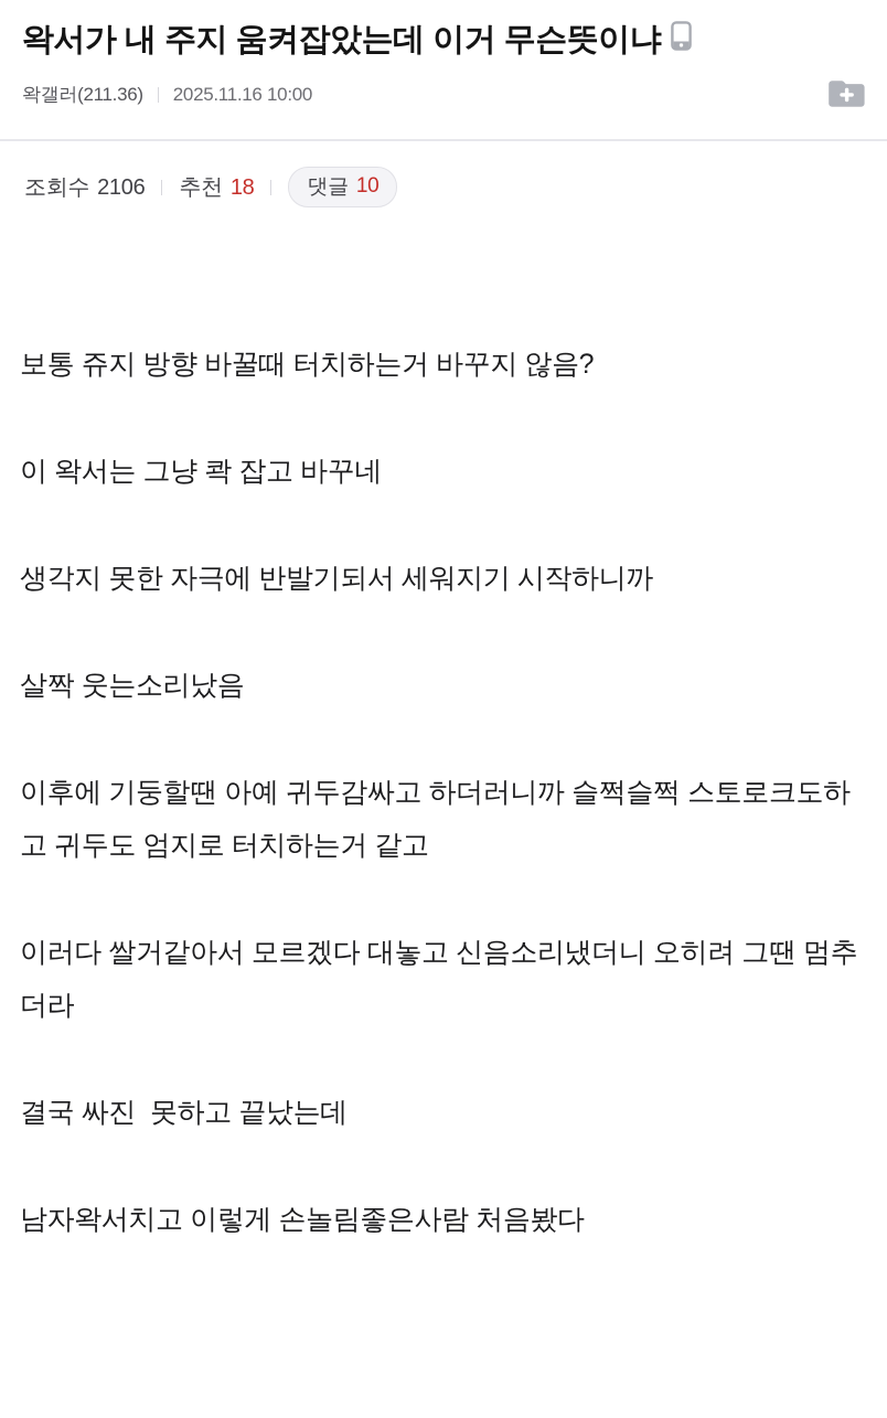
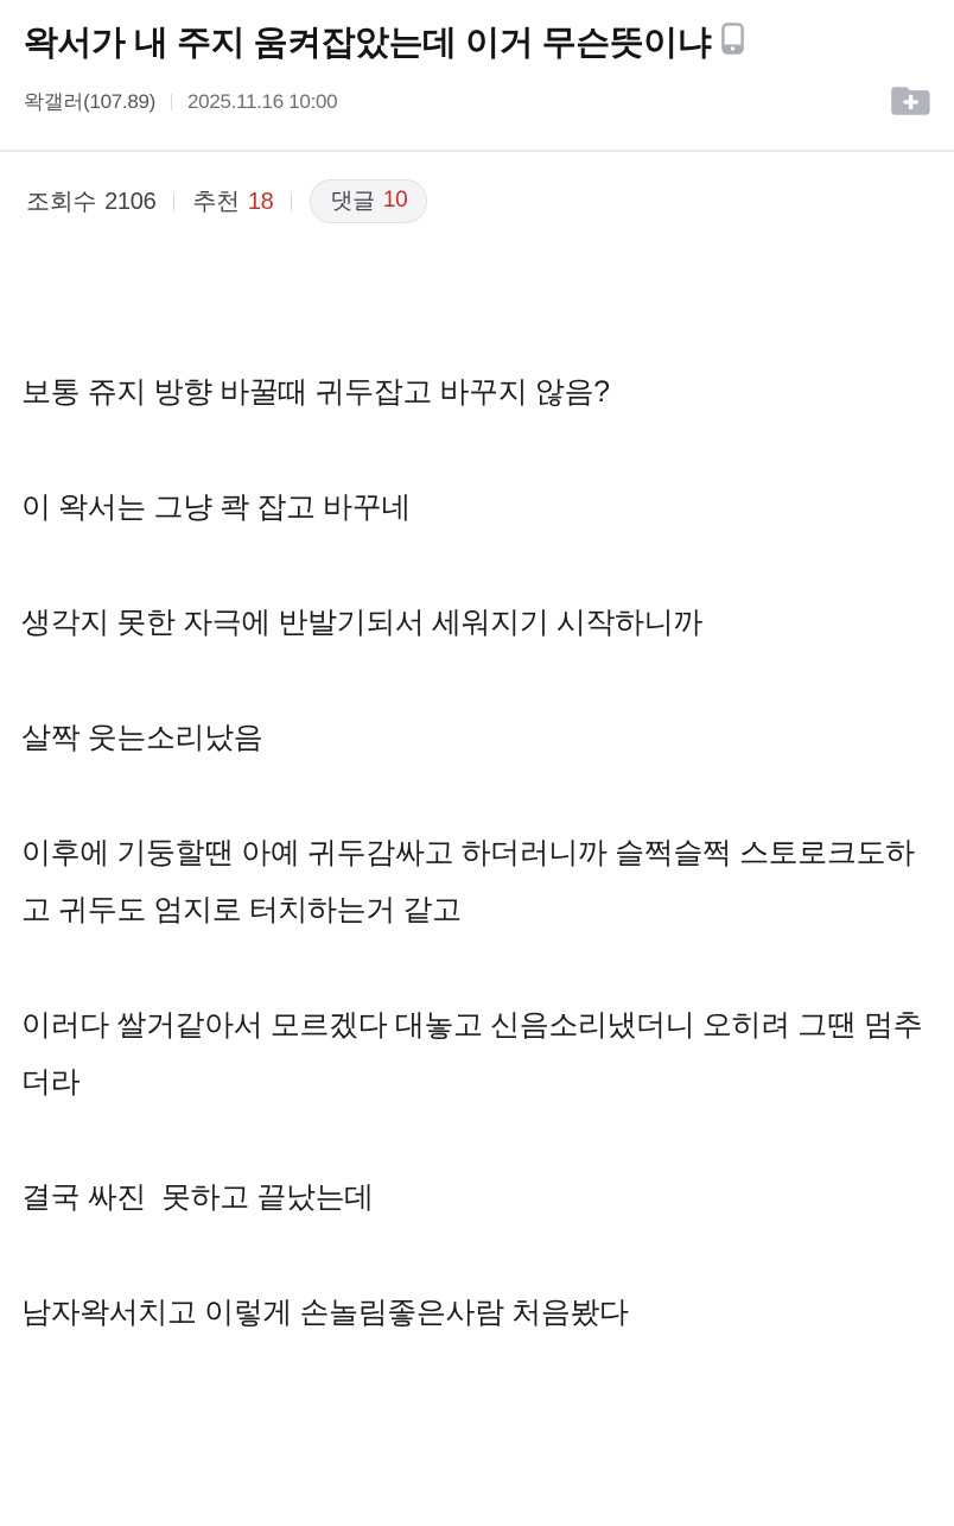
  왁서가 내 주지 움켜잡았는데 이거 무슨뜻이냐
- 왁갤러(211.36)
+ 왁갤러(107.89)
  2025.11.16 10:00
  조회수 2106
  추천 18
  댓글
  10
- 보통 쥬지 방향 바꿀때 터치하는거 바꾸지 않음?
+ 보통 쥬지 방향 바꿀때 귀두잡고 바꾸지 않음?
  이 왁서는 그냥 콱 잡고 바꾸네
  생각지 못한 자극에 반발기되서 세워지기 시작하니까
  살짝 웃는소리났음
  이후에 기둥할땐 아예 귀두감싸고 하더러니까 슬쩍슬쩍 스토로크도하고 귀두도 엄지로 터치하는거 같고
  이러다 쌀거같아서 모르겠다 대놓고 신음소리냈더니 오히려 그땐 멈추더라
  결국 싸진 못하고 끝났는데
  남자왁서치고 이렇게 손놀림좋은사람 처음봤다
